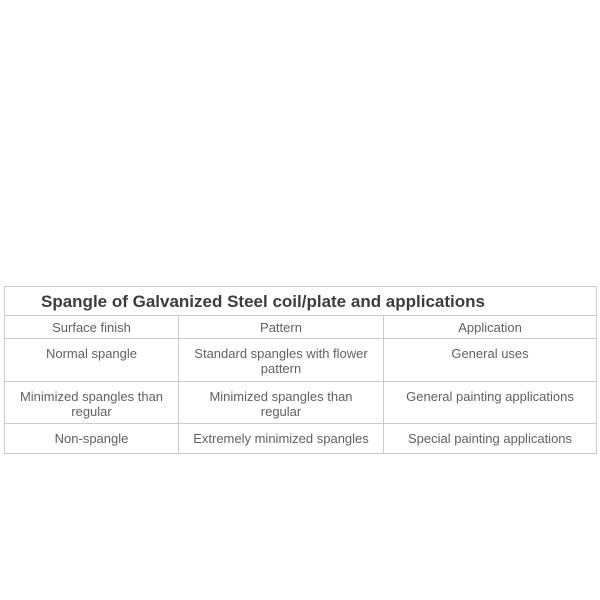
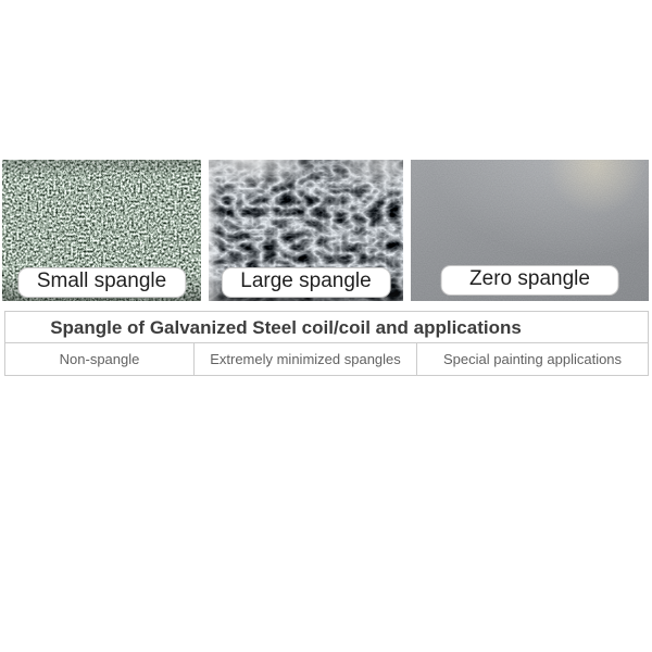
+ Small spangle
+ Large spangle
+ Zero spangle
- Spangle of Galvanized Steel coil/plate and applications
+ Spangle of Galvanized Steel coil/coil and applications
- Surface finish	Pattern	Application
- Normal spangle	Standard spangles with flower pattern	General uses
- Minimized spangles than regular	Minimized spangles than regular	General painting applications
  Non-spangle	Extremely minimized spangles	Special painting applications
